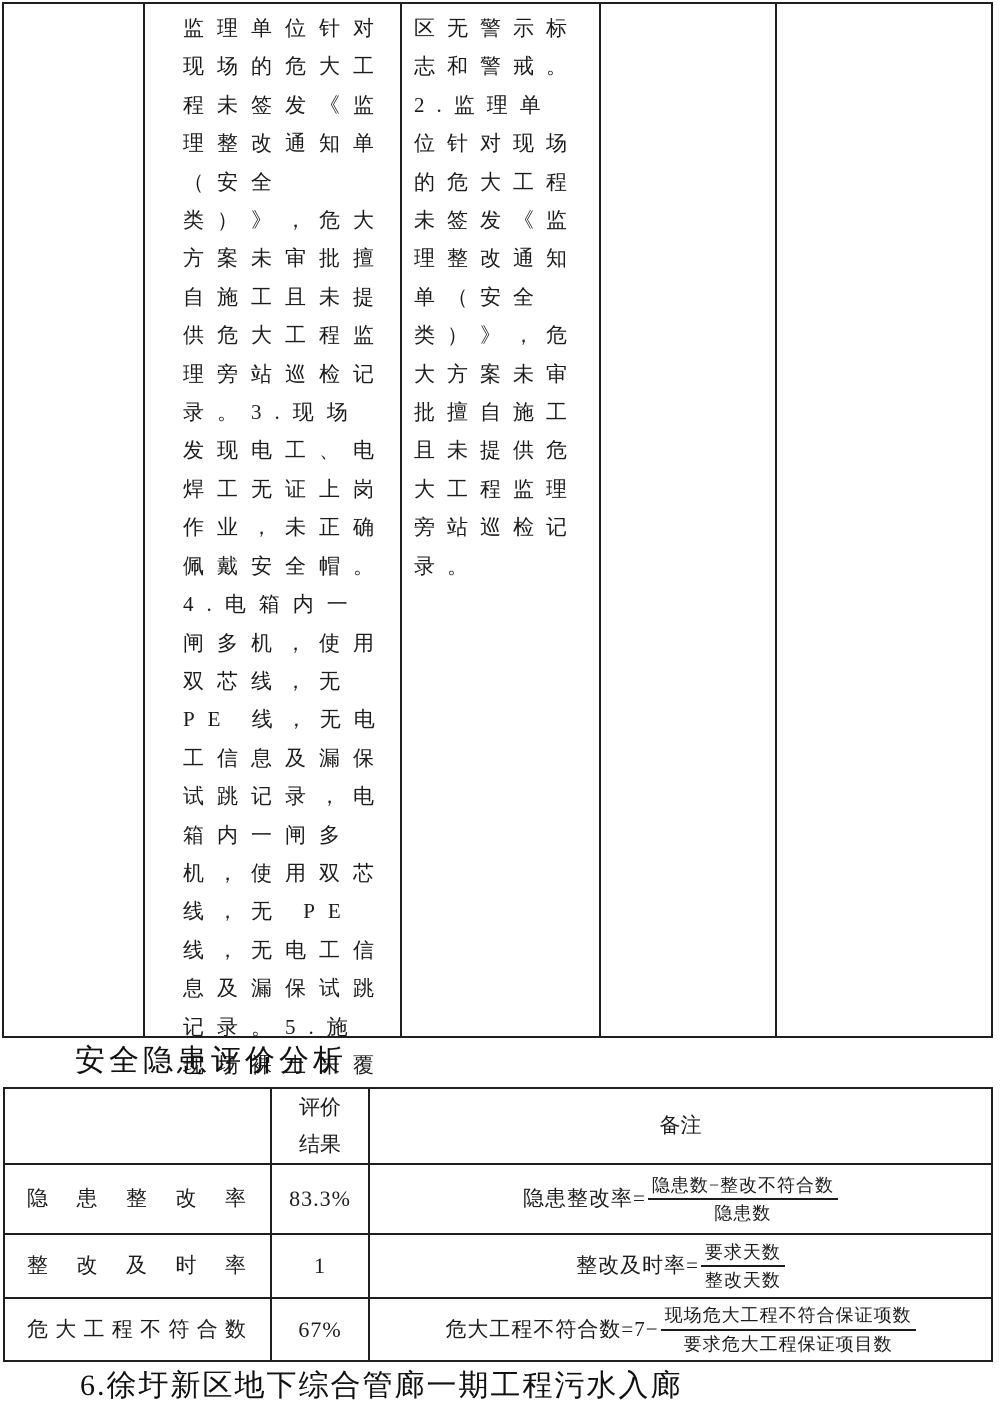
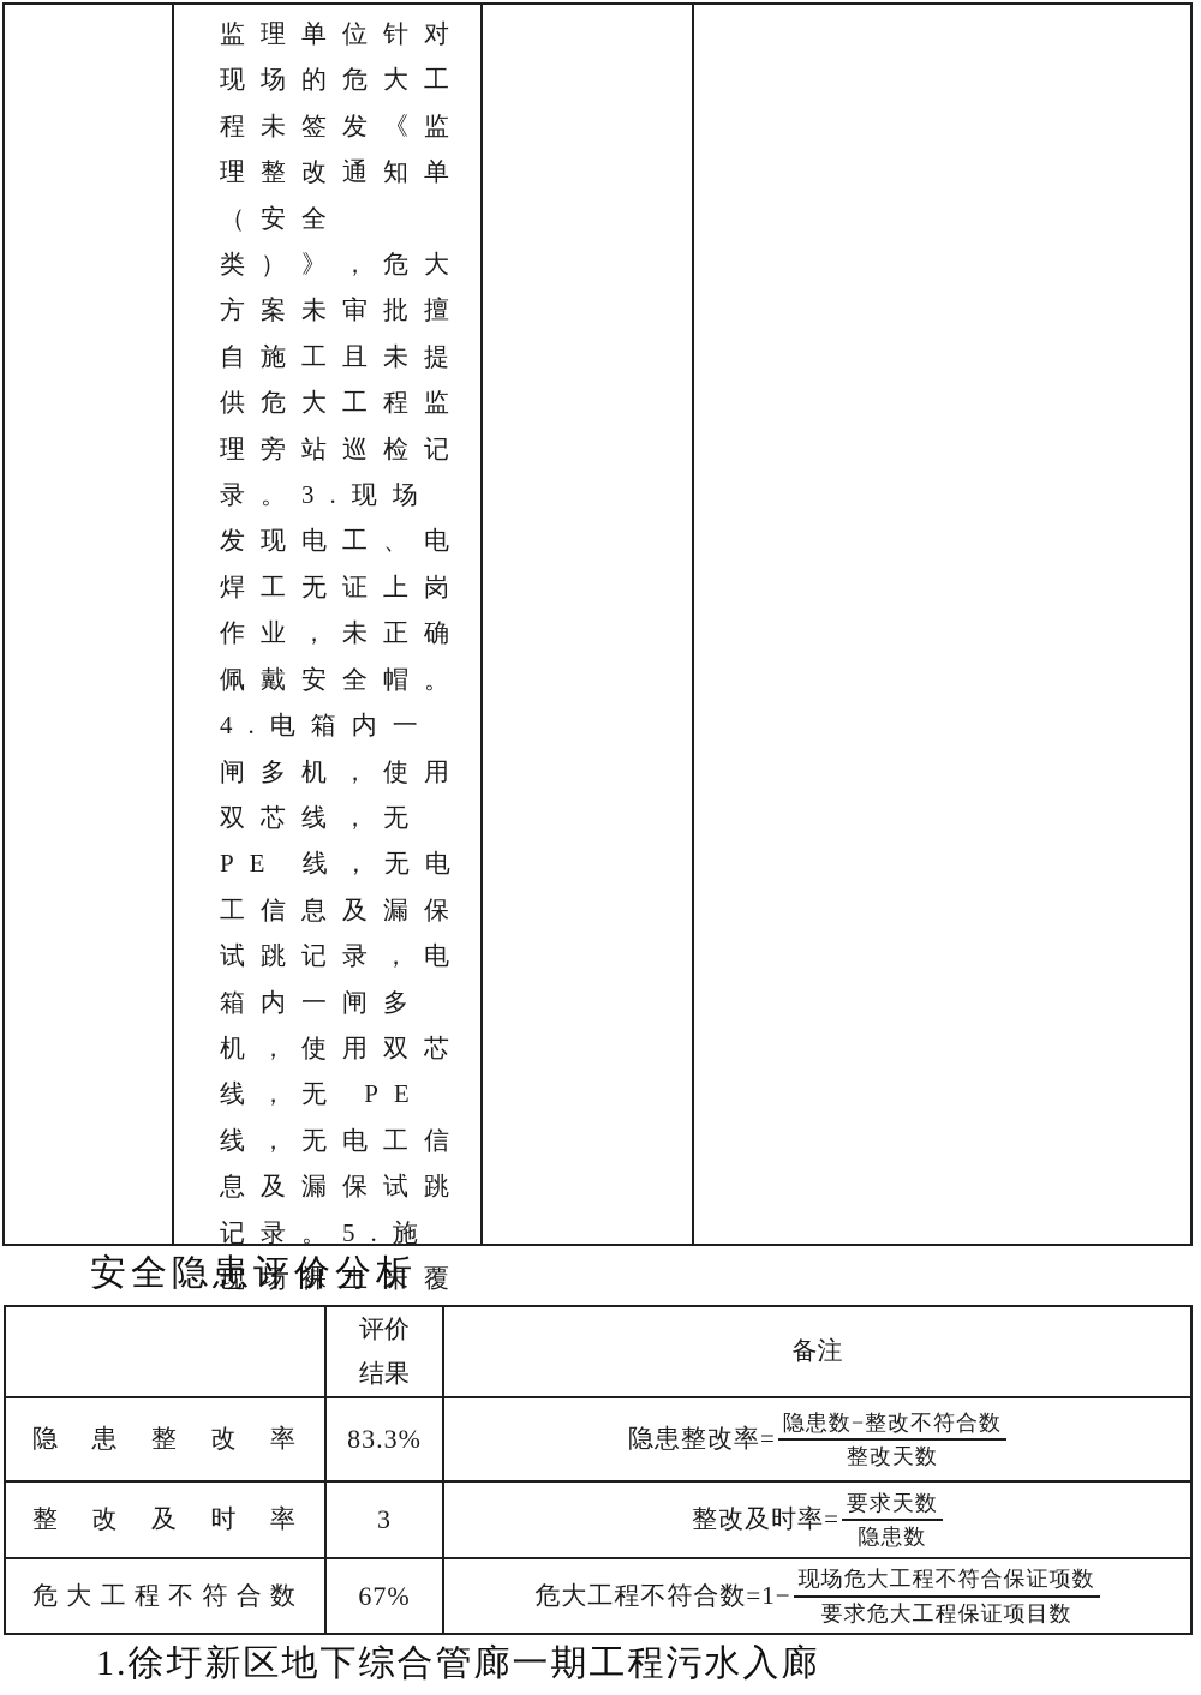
  监理单位针对现场的危大工程未签发《监理整改通知单（安全类）》，危大方案未审批擅自施工且未提供危大工程监理旁站巡检记录。3.现场发现电工、电焊工无证上岗作业，未正确佩戴安全帽。4.电箱内一闸多机，使用双芯线，无 PE 线，无电工信息及漏保试跳记录，电箱内一闸多机，使用双芯线，无 PE 线，无电工信息及漏保试跳记录。5.施现场裸土未覆
- 区无警示标志和警戒。2.监理单位针对现场的危大工程未签发《监理整改通知单（安全类）》，危大方案未审批擅自施工且未提供危大工程监理旁站巡检记录。
  安全隐患评价分析
  评价
  结果
  备注
  隐患整改率
  83.3%
  隐患整改率=
  隐患数−整改不符合数
- 隐患数
+ 整改天数
  整改及时率
- 1
+ 3
  整改及时率=
  要求天数
- 整改天数
+ 隐患数
  危大工程不符合数
  67%
- 危大工程不符合数=7−
+ 危大工程不符合数=1−
  现场危大工程不符合保证项数
  要求危大工程保证项目数
- 6.徐圩新区地下综合管廊一期工程污水入廊
+ 1.徐圩新区地下综合管廊一期工程污水入廊
